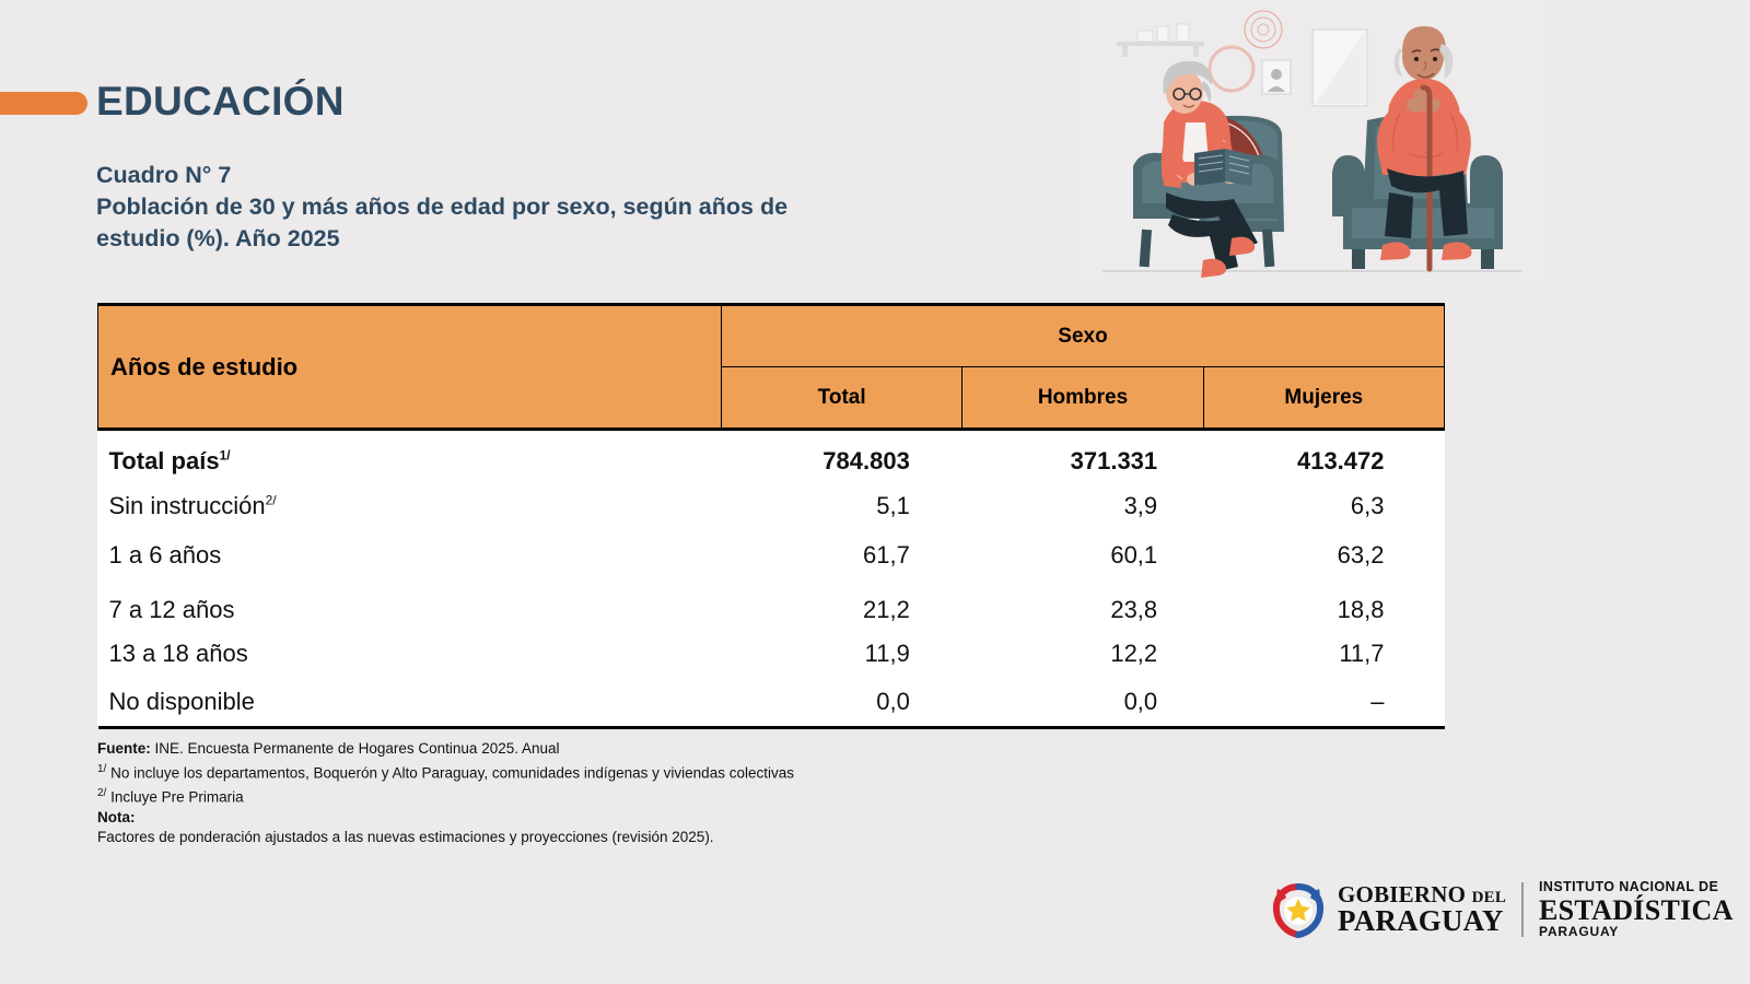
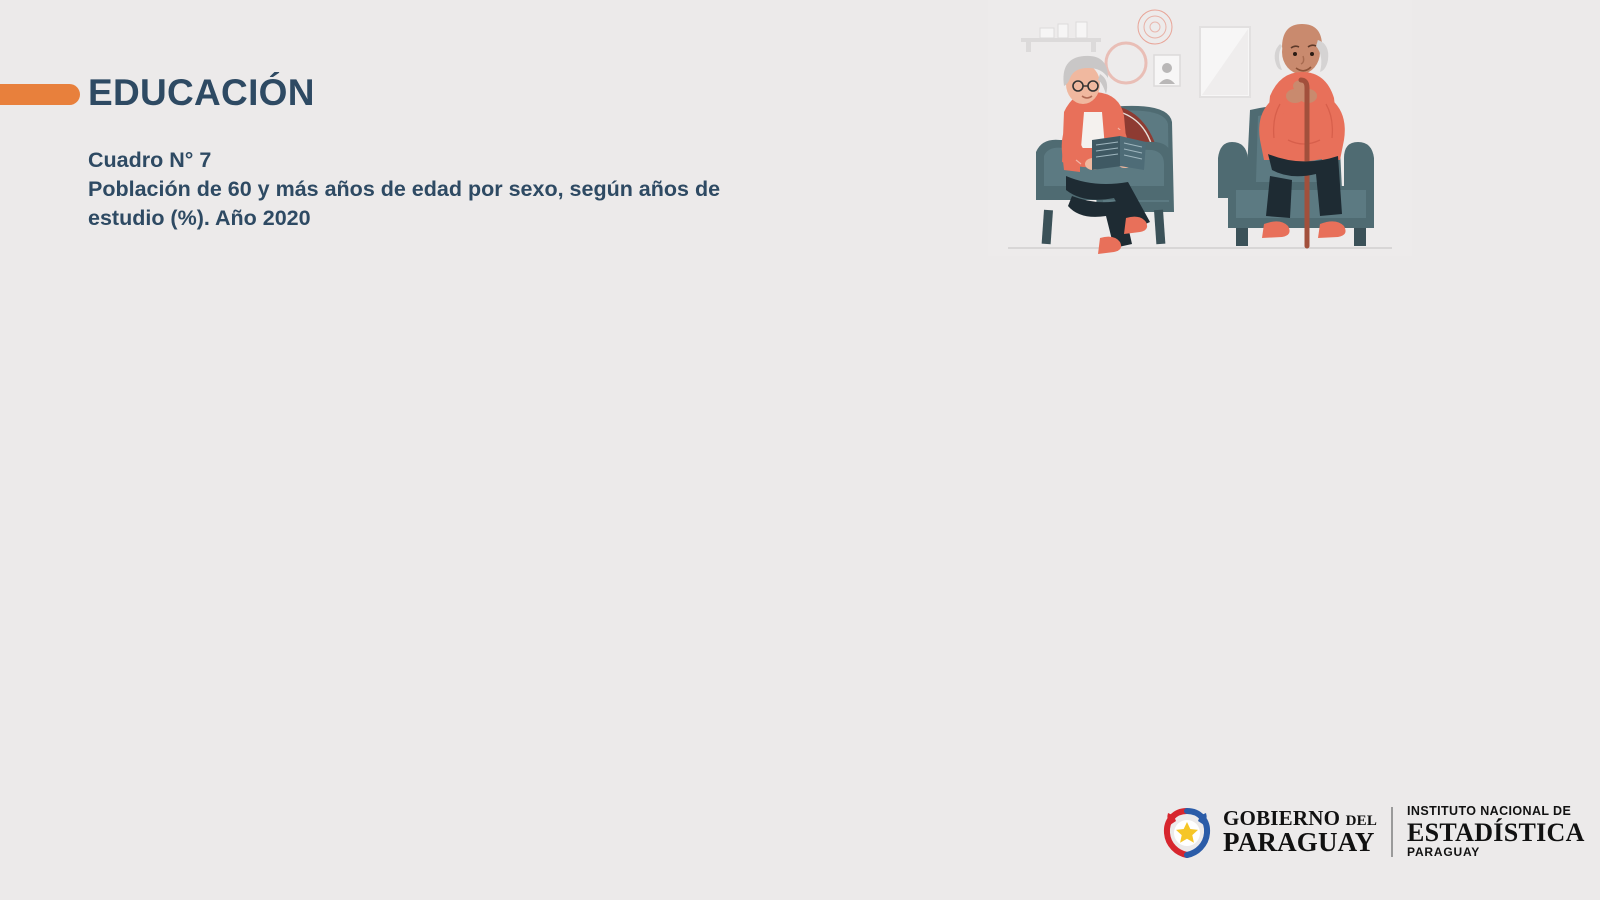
  EDUCACIÓN
  Cuadro N° 7
- Población de 30 y más años de edad por sexo, según años de
+ Población de 60 y más años de edad por sexo, según años de
- estudio (%). Año 2025
+ estudio (%). Año 2020
- Años de estudio	Sexo
- Total	Hombres	Mujeres
- Total país1/	784.803	371.331	413.472
- Sin instrucción2/	5,1	3,9	6,3
- 1 a 6 años	61,7	60,1	63,2
- 7 a 12 años	21,2	23,8	18,8
- 13 a 18 años	11,9	12,2	11,7
- No disponible	0,0	0,0	–
- Fuente: INE. Encuesta Permanente de Hogares Continua 2025. Anual
- 1/ No incluye los departamentos, Boquerón y Alto Paraguay, comunidades indígenas y viviendas colectivas
- 2/ Incluye Pre Primaria
- Nota:
- Factores de ponderación ajustados a las nuevas estimaciones y proyecciones (revisión 2025).
  GOBIERNO DEL
  PARAGUAY
  INSTITUTO NACIONAL DE
  ESTADÍSTICA
  PARAGUAY
